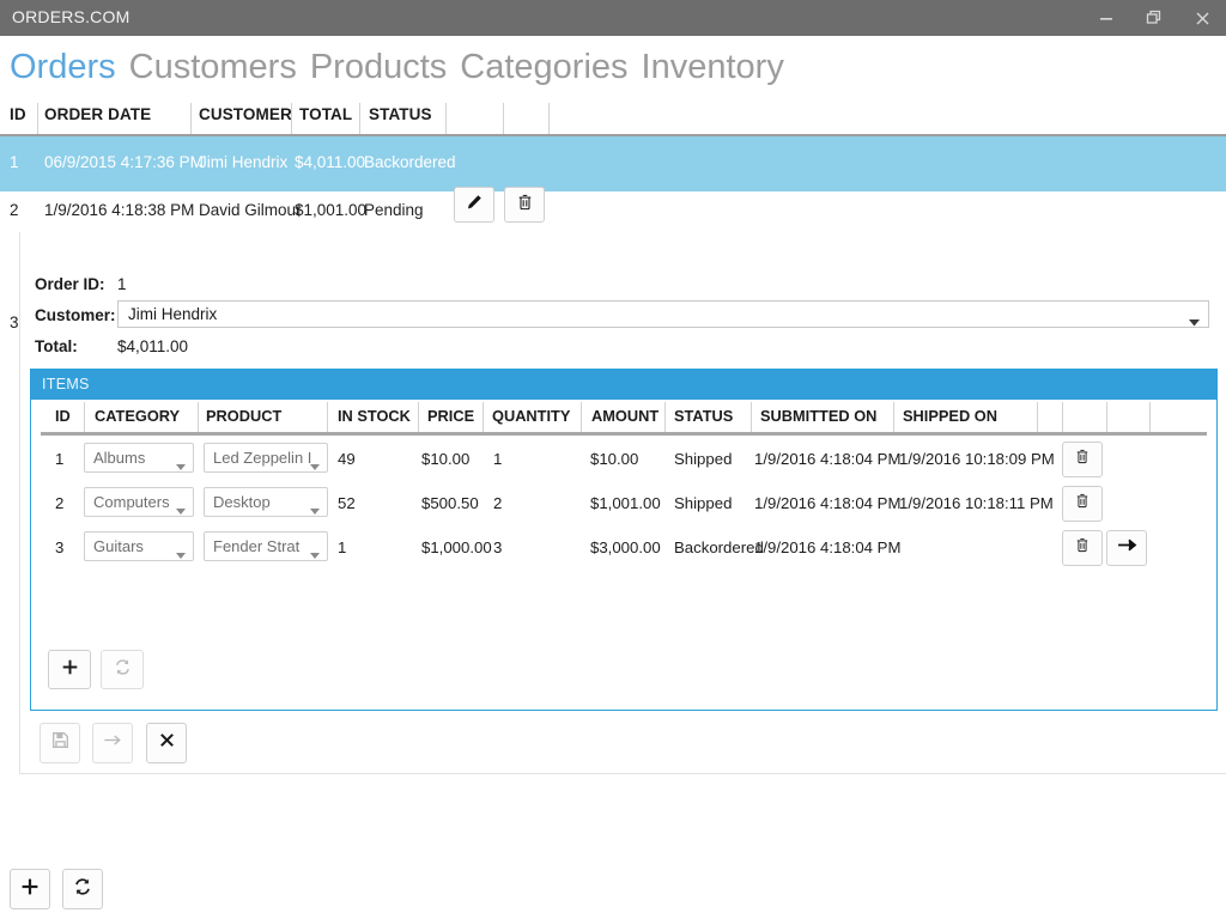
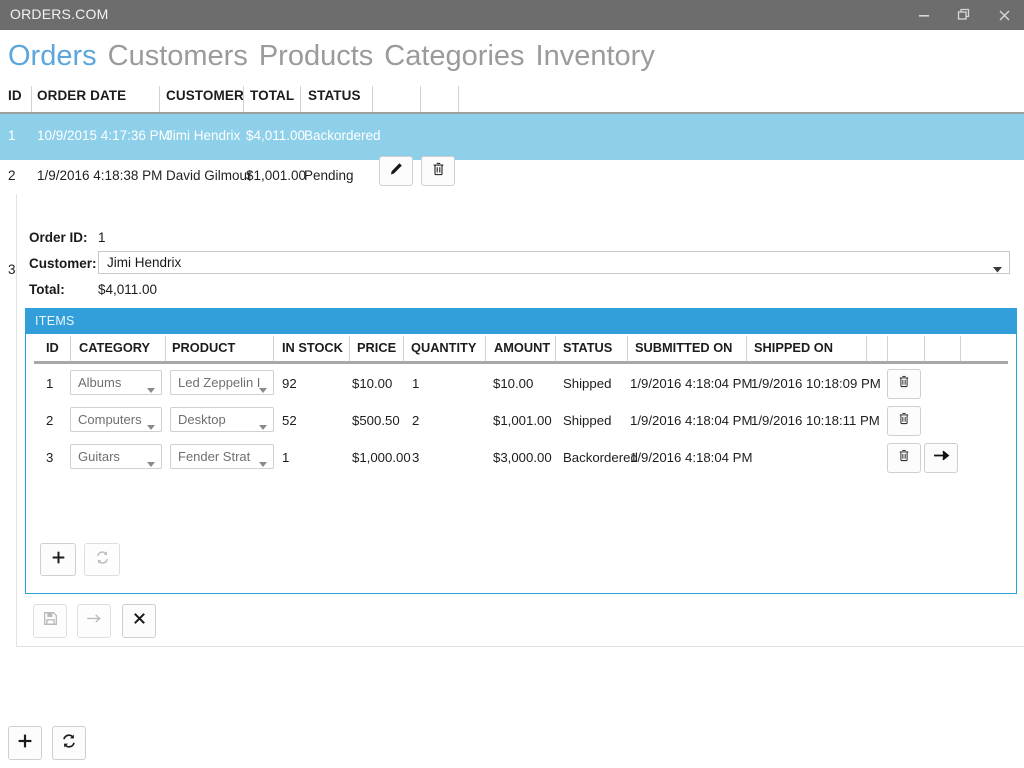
  ORDERS.COM
  Orders Customers Products Categories Inventory
  ID
  ORDER DATE
  CUSTOMER
  TOTAL
  STATUS
  1
- 06/9/2015 4:17:36 PM
+ 10/9/2015 4:17:36 PM
  Jimi Hendrix
  $4,011.00
  Backordered
  2
  1/9/2016 4:18:38 PM
  David Gilmour
  $1,001.00
  Pending
  3
  Order ID:
  1
  Customer:
  Jimi Hendrix
  Total:
  $4,011.00
  ITEMS
  ID
  CATEGORY
  PRODUCT
  IN STOCK
  PRICE
  QUANTITY
  AMOUNT
  STATUS
  SUBMITTED ON
  SHIPPED ON
  1
  Albums
  Led Zeppelin I
- 49
+ 92
  $10.00
  1
  $10.00
  Shipped
  1/9/2016 4:18:04 PM
  1/9/2016 10:18:09 PM
  2
  Computers
  Desktop
  52
  $500.50
  2
  $1,001.00
  Shipped
  1/9/2016 4:18:04 PM
  1/9/2016 10:18:11 PM
  3
  Guitars
  Fender Strat
  1
  $1,000.00
  3
  $3,000.00
  Backordered
  1/9/2016 4:18:04 PM
